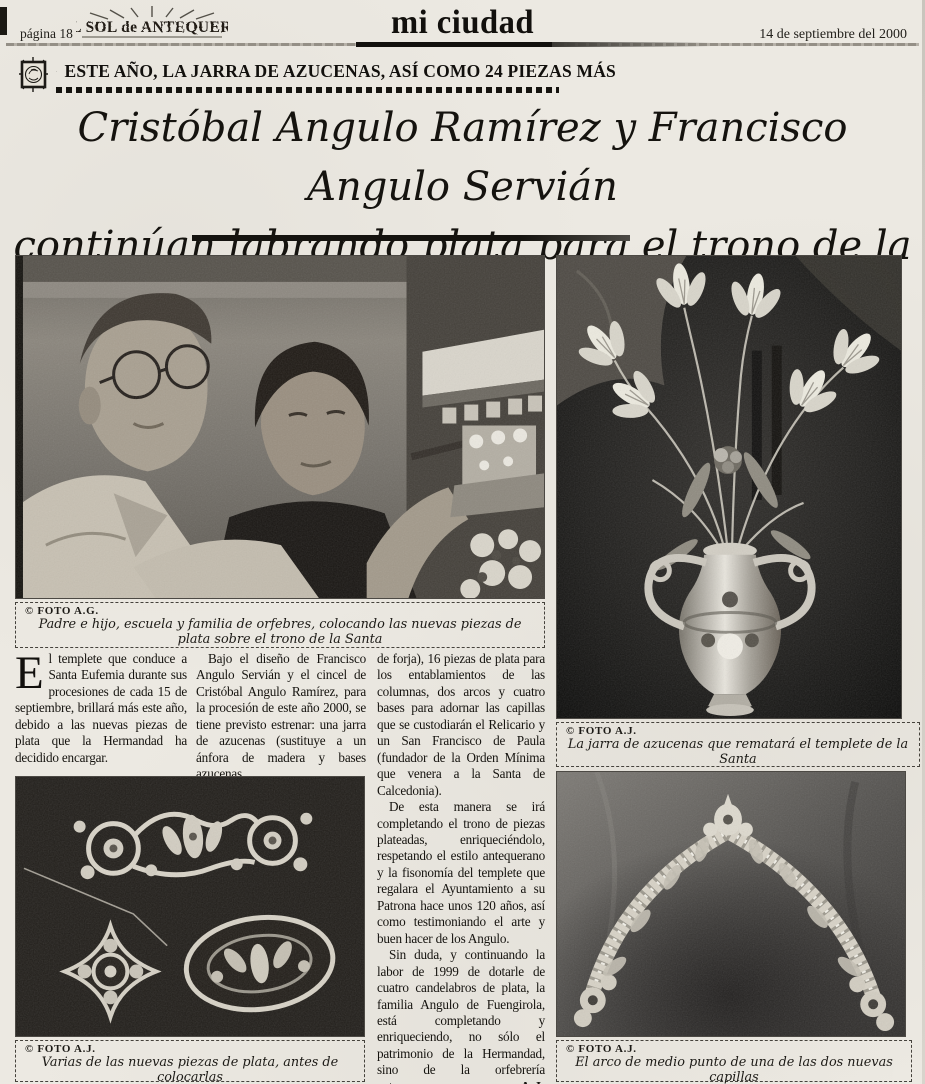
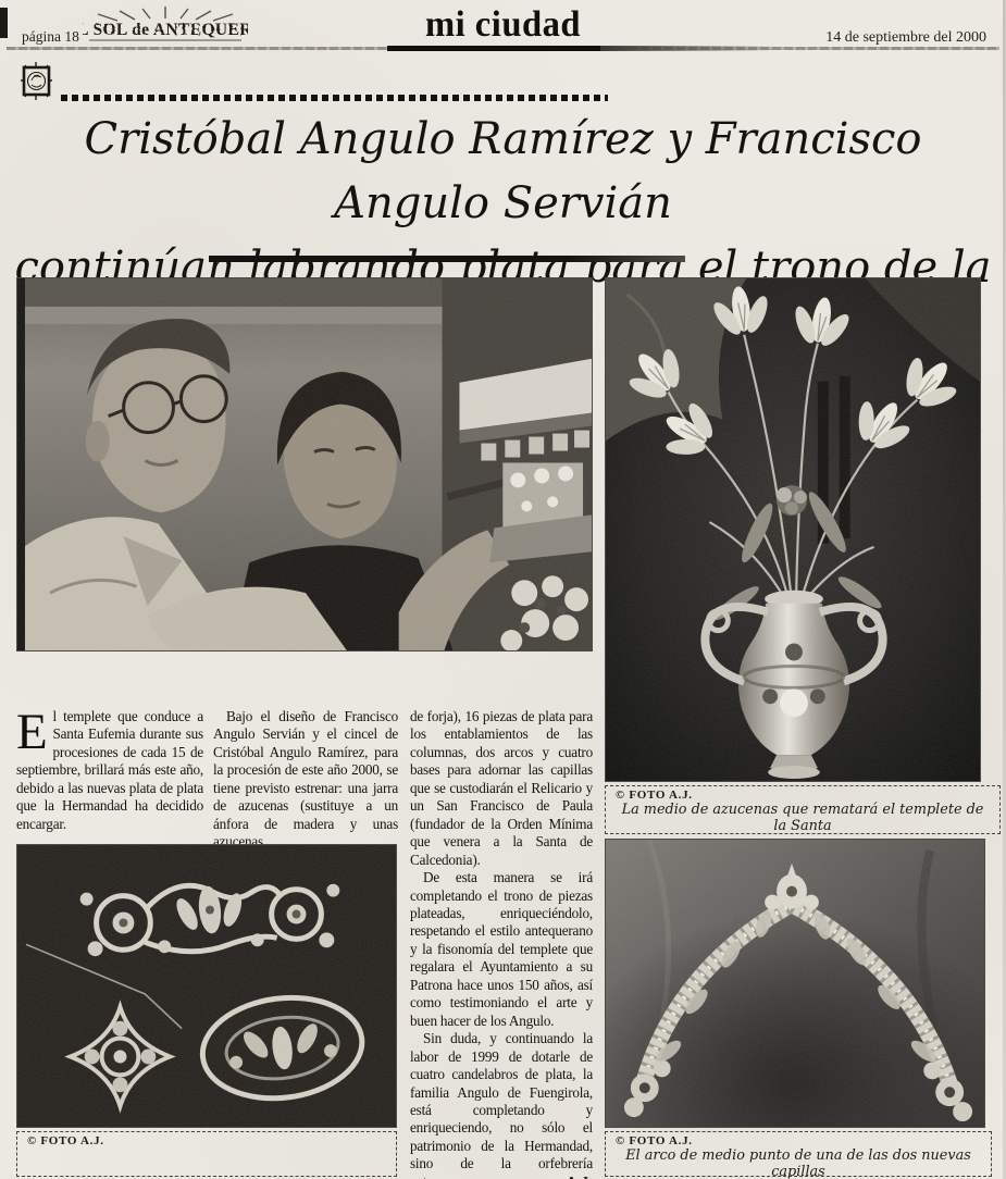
  página 18
  L SOL de ANTEQUER
  mi ciudad
  14 de septiembre del 2000
- ESTE AÑO, LA JARRA DE AZUCENAS, ASÍ COMO 24 PIEZAS MÁS
  Cristóbal Angulo Ramírez y Francisco Angulo Servián
  continúan labrando plata para el trono de la
- © FOTO A.G.
- Padre e hijo, escuela y familia de orfebres, colocando las nuevas piezas de plata sobre el trono de la Santa
  © FOTO A.J.
- La jarra de azucenas que rematará el templete de la Santa
+ La medio de azucenas que rematará el templete de la Santa
  E
- l templete que conduce a Santa Eufemia durante sus procesiones de cada 15 de septiembre, brillará más este año, debido a las nuevas piezas de plata que la Hermandad ha decidido encargar.
+ l templete que conduce a Santa Eufemia durante sus procesiones de cada 15 de septiembre, brillará más este año, debido a las nuevas plata de plata que la Hermandad ha decidido encargar.
- Bajo el diseño de Francisco Angulo Servián y el cincel de Cristóbal Angulo Ramírez, para la procesión de este año 2000, se tiene previsto estrenar: una jarra de azucenas (sustituye a un ánfora de madera y bases azucenas
+ Bajo el diseño de Francisco Angulo Servián y el cincel de Cristóbal Angulo Ramírez, para la procesión de este año 2000, se tiene previsto estrenar: una jarra de azucenas (sustituye a un ánfora de madera y unas azucenas
  de forja), 16 piezas de plata para los entablamientos de las columnas, dos arcos y cuatro bases para adornar las capillas que se custodiarán el Relicario y un San Francisco de Paula (fundador de la Orden Mínima que venera a la Santa de Calcedonia).
- De esta manera se irá completando el trono de piezas plateadas, enriqueciéndolo, respetando el estilo antequerano y la fisonomía del templete que regalara el Ayuntamiento a su Patrona hace unos 120 años, así como testimoniando el arte y buen hacer de los Angulo.
+ De esta manera se irá completando el trono de piezas plateadas, enriqueciéndolo, respetando el estilo antequerano y la fisonomía del templete que regalara el Ayuntamiento a su Patrona hace unos 150 años, así como testimoniando el arte y buen hacer de los Angulo.
  Sin duda, y continuando la labor de 1999 de dotarle de cuatro candelabros de plata, la familia Angulo de Fuengirola, está completando y enriqueciendo, no sólo el patrimonio de la Hermandad, sino de la orfebrería
  © FOTO A.J.
- Varias de las nuevas piezas de plata, antes de colocarlas
  © FOTO A.J.
  El arco de medio punto de una de las dos nuevas capillas
